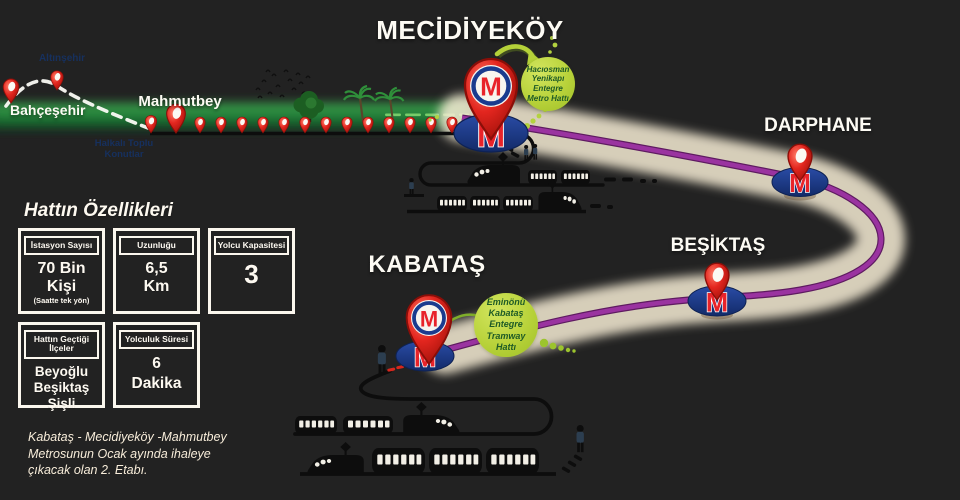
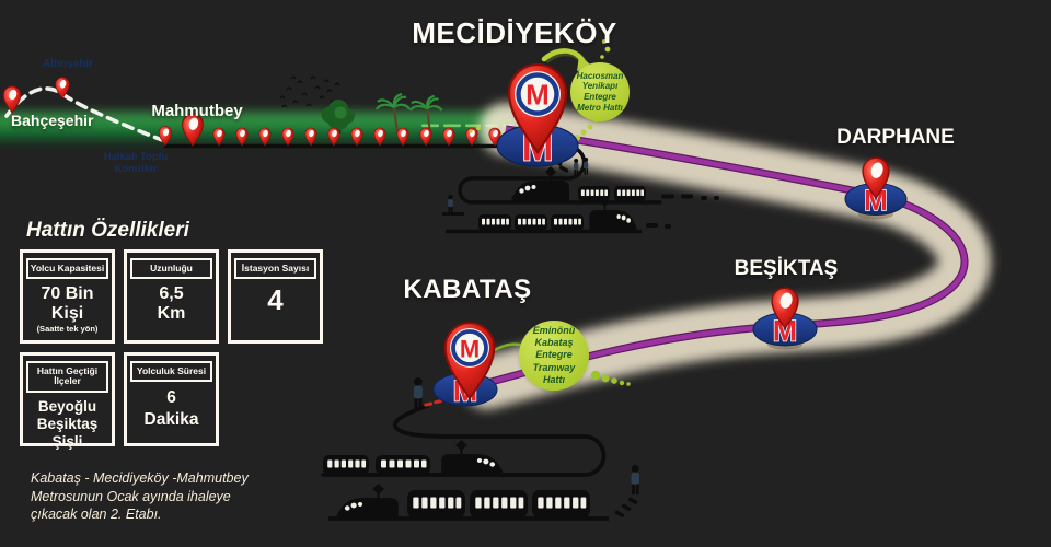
  M
  M
  M
  M
  MECİDİYEKÖY
  KABATAŞ
  DARPHANE
  BEŞİKTAŞ
  Mahmutbey
  Bahçeşehir
  Altınşehir
  Halkalı Toplu
  Konutlar
  Hacıosman
  Yenikapı
  Entegre
  Metro Hattı
  Eminönü
  Kabataş
  Entegre
  Tramway
  Hattı
  Hattın Özellikleri
- İstasyon Sayısı
+ Yolcu Kapasitesi
  70 Bin
  Kişi
  (Saatte tek yön)
  Uzunluğu
  6,5
  Km
- Yolcu Kapasitesi
+ İstasyon Sayısı
- 3
+ 4
  Hattın Geçtiği İlçeler
  Beyoğlu
  Beşiktaş
  Şişli
  Yolculuk Süresi
  6
  Dakika
  Kabataş - Mecidiyeköy -Mahmutbey
  Metrosunun Ocak ayında ihaleye
  çıkacak olan 2. Etabı.
